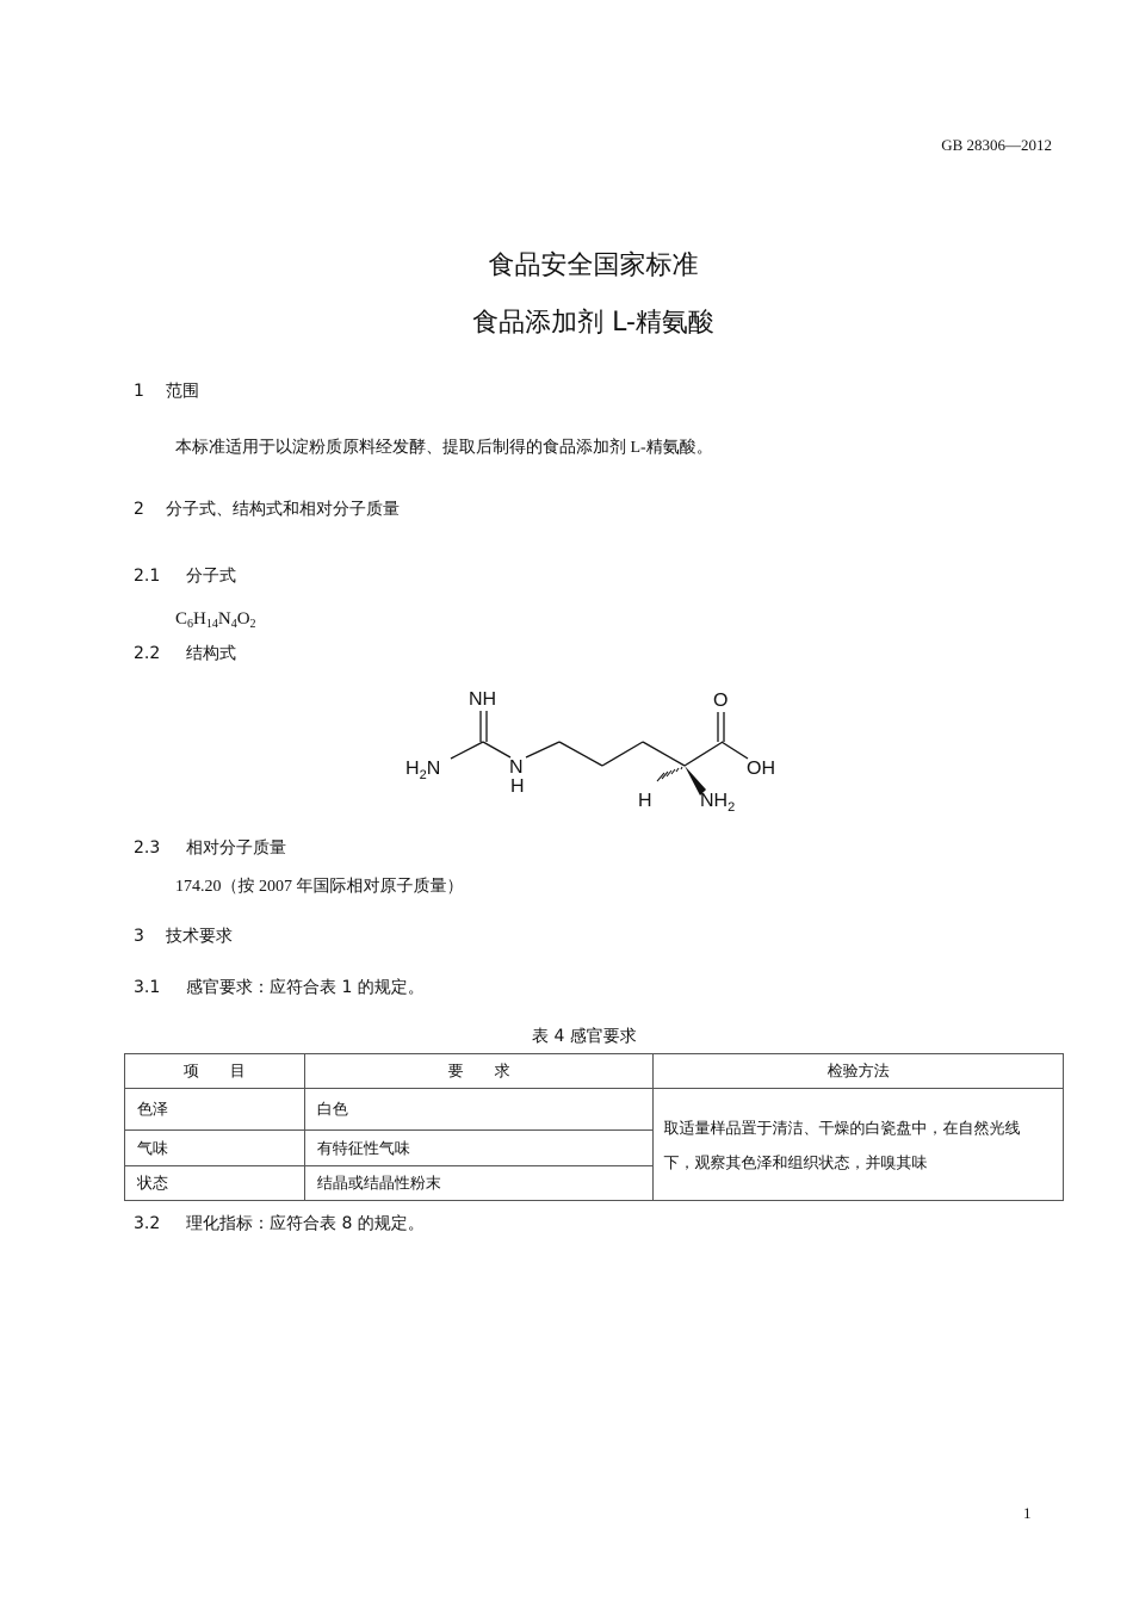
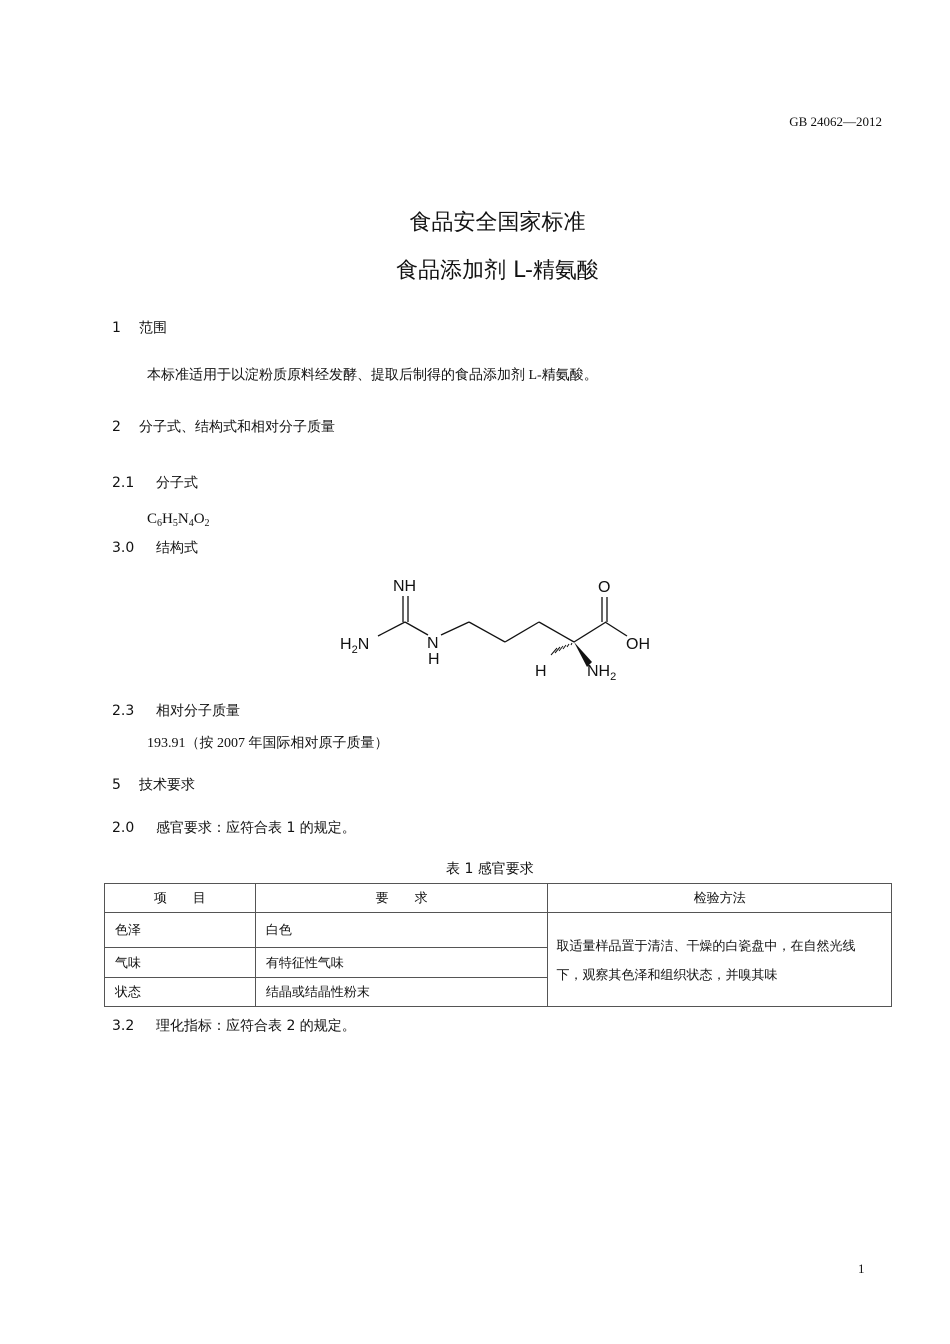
- GB 28306—2012
+ GB 24062—2012
  食品安全国家标准
  食品添加剂 L-精氨酸
  1 范围
  本标准适用于以淀粉质原料经发酵、提取后制得的食品添加剂 L-精氨酸。
  2 分子式、结构式和相对分子质量
  2.1 分子式
- C6H14N4O2
+ C6H5N4O2
- 2.2 结构式
+ 3.0 结构式
  NH
  H2N
  N
  H
  O
  OH
  H
  NH2
  2.3 相对分子质量
- 174.20（按 2007 年国际相对原子质量）
+ 193.91（按 2007 年国际相对原子质量）
- 3 技术要求
+ 5 技术要求
- 3.1 感官要求：应符合表 1 的规定。
+ 2.0 感官要求：应符合表 1 的规定。
- 表 4 感官要求
+ 表 1 感官要求
  项 目	要 求	检验方法
  色泽	白色	取适量样品置于清洁、干燥的白瓷盘中，在自然光线 下，观察其色泽和组织状态，并嗅其味
  气味	有特征性气味
  状态	结晶或结晶性粉末
- 3.2 理化指标：应符合表 8 的规定。
+ 3.2 理化指标：应符合表 2 的规定。
  1
